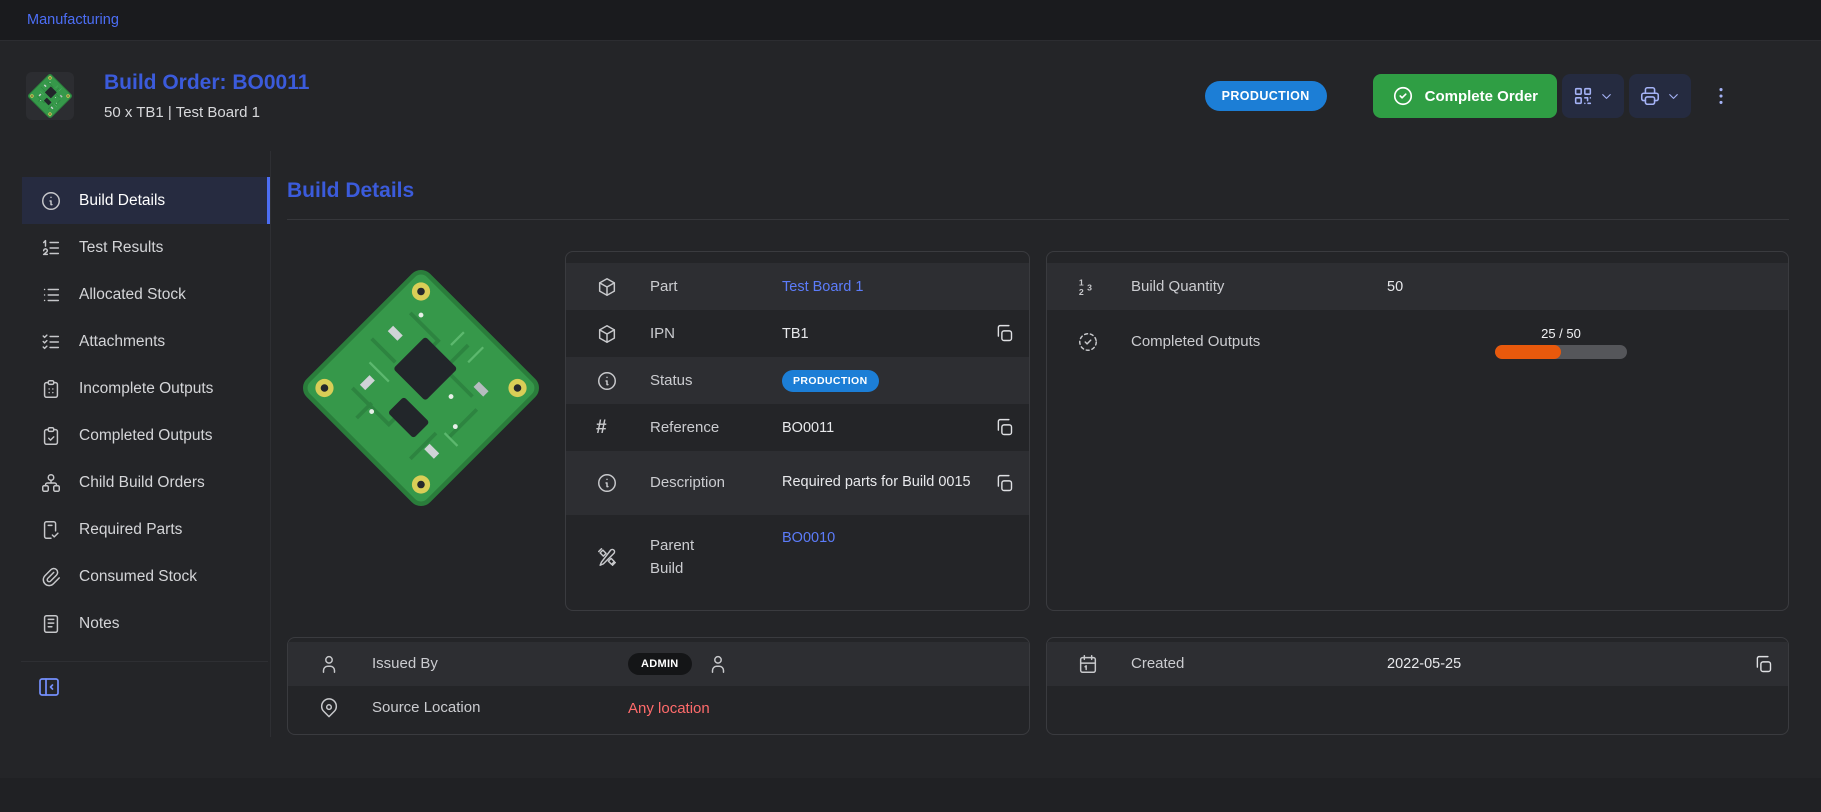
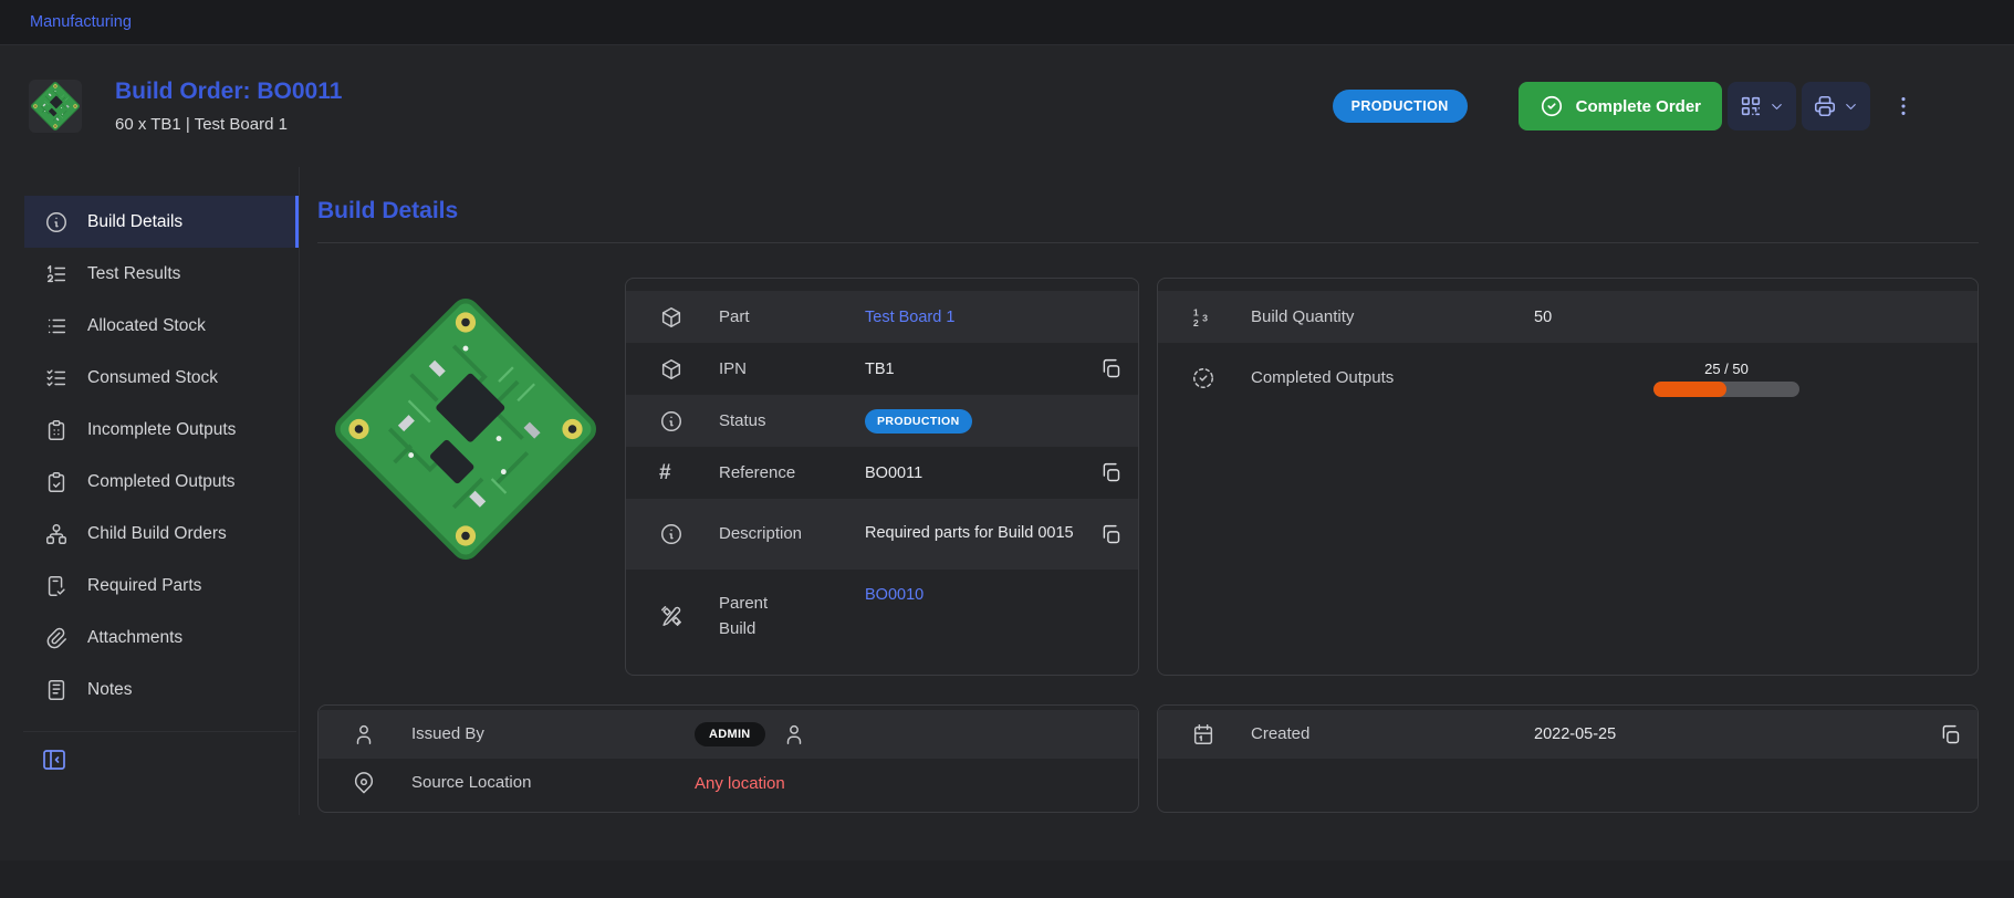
  Manufacturing
  Build Order: BO0011
- 50 x TB1 | Test Board 1
+ 60 x TB1 | Test Board 1
  PRODUCTION
  Complete Order
  Build Details
  Test Results
  Allocated Stock
- Attachments
+ Consumed Stock
  Incomplete Outputs
  Completed Outputs
  Child Build Orders
  Required Parts
- Consumed Stock
+ Attachments
  Notes
  Build Details
  Part
  Test Board 1
  IPN
  TB1
  Status
  PRODUCTION
  #
  Reference
  BO0011
  Description
  Required parts for Build 0015
  Parent Build
  BO0010
  1
  2
  3
  Build Quantity
  50
  Completed Outputs
  25 / 50
  Issued By
  ADMIN
  Source Location
  Any location
  Created
  2022-05-25
